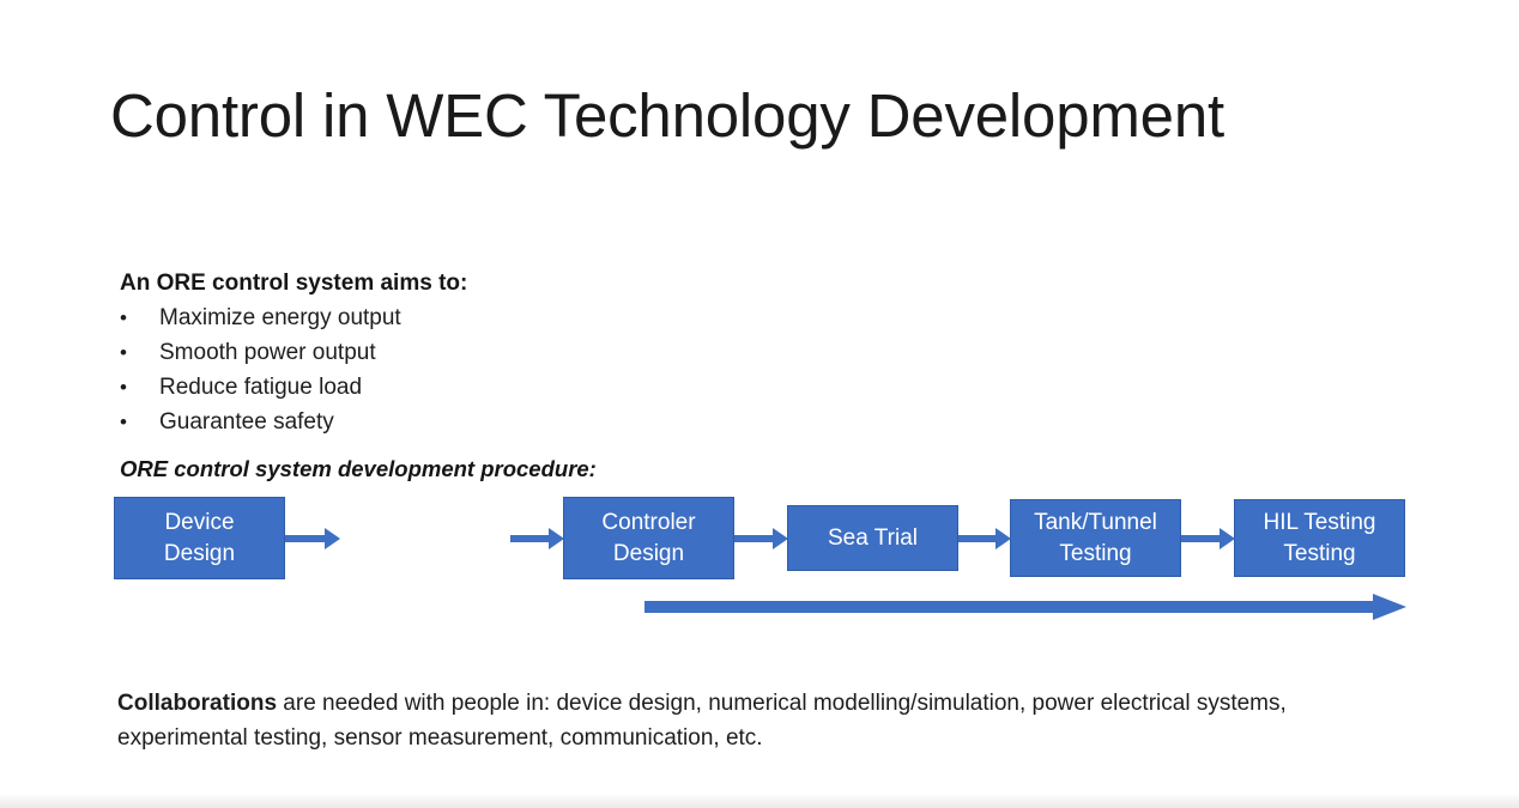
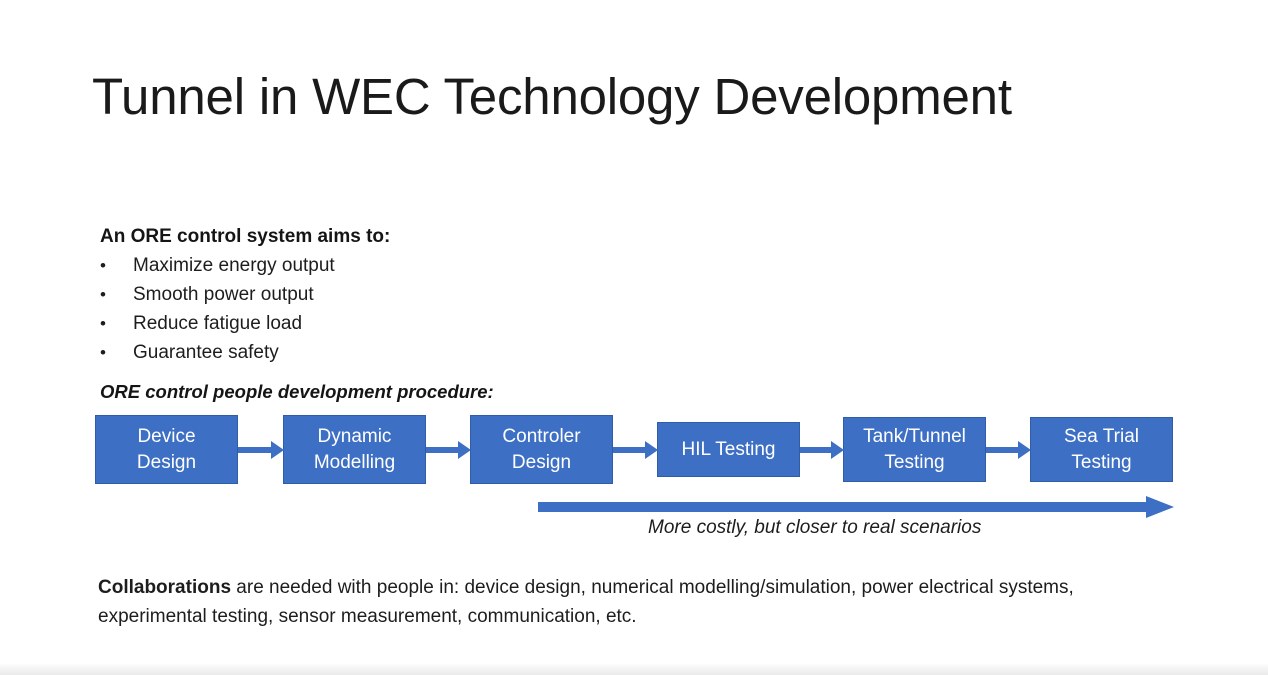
- Control in WEC Technology Development
+ Tunnel in WEC Technology Development
  An ORE control system aims to:
  •
  Maximize energy output
  •
  Smooth power output
  •
  Reduce fatigue load
  •
  Guarantee safety
- ORE control system development procedure:
+ ORE control people development procedure:
  Device
  Design
+ Dynamic
+ Modelling
  Controler
  Design
- Sea Trial
+ HIL Testing
  Tank/Tunnel
  Testing
- HIL Testing
+ Sea Trial
  Testing
+ More costly, but closer to real scenarios
  Collaborations are needed with people in: device design, numerical modelling/simulation, power electrical systems, experimental testing, sensor measurement, communication, etc.
